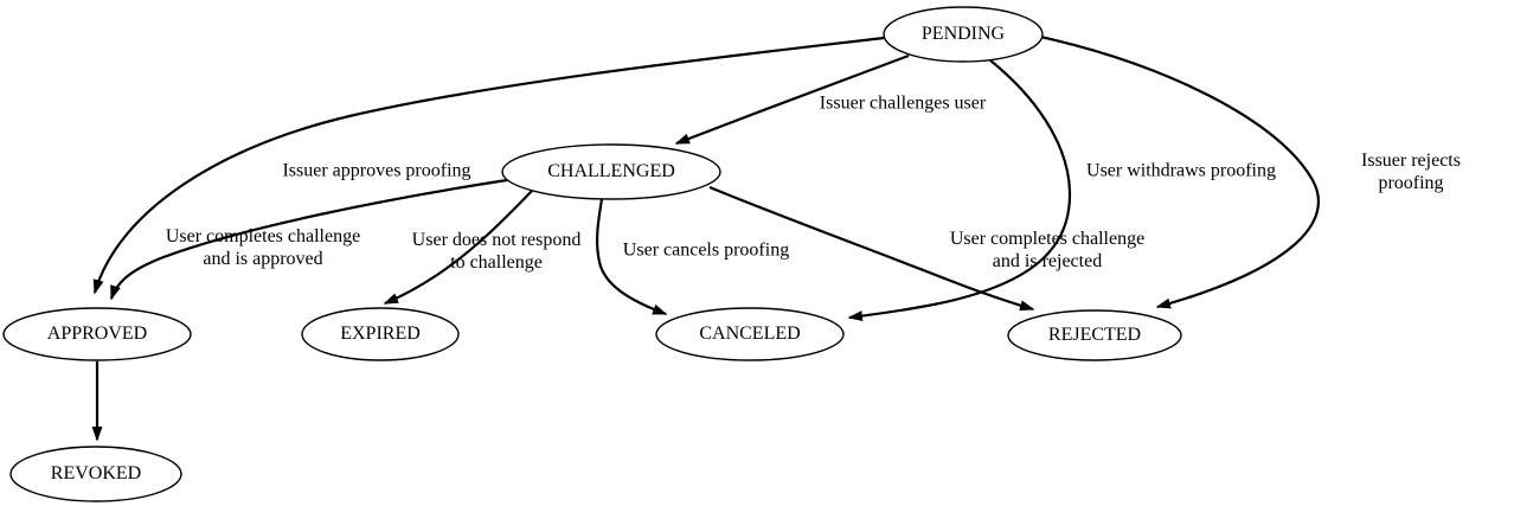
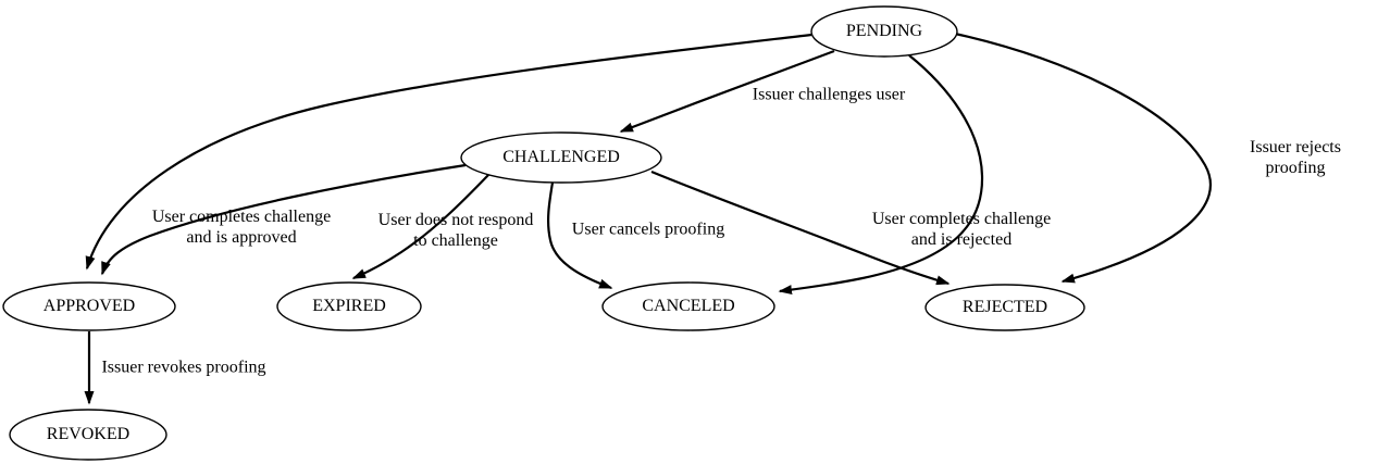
  PENDING
  CHALLENGED
  APPROVED
  EXPIRED
  CANCELED
  REJECTED
  REVOKED
  Issuer challenges user
- Issuer approves proofing
- User withdraws proofing
  Issuer rejects proofing
  User completes challenge
  and is approved
  User does not respond
  to challenge
  User cancels proofing
  User completes challenge
  and is rejected
+ Issuer revokes proofing
